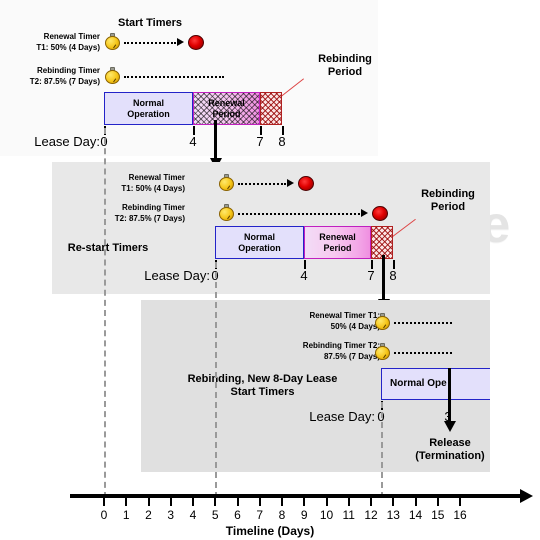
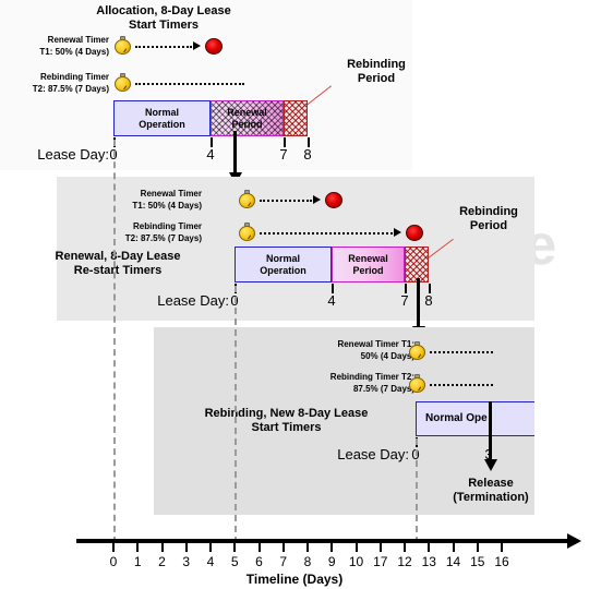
+ Allocation, 8-Day Lease
  Start Timers
  Renewal Timer
  T1: 50% (4 Days)
  Rebinding Timer
  T2: 87.5% (7 Days)
  Rebinding
  Period
  Normal
  Operation
  Renewal
  Period
  Lease Day:
  0
  4
  7
  8
  Renewal Timer
  T1: 50% (4 Days)
  Rebinding Timer
  T2: 87.5% (7 Days)
  Rebinding
  Period
+ Renewal, 8-Day Lease
  Re-start Timers
  Normal
  Operation
  Renewal
  Period
  Lease Day:
  0
  4
  7
  8
  Renewal Timer T1:
  50% (4 Day
  Rebinding Timer T2:
  87.5% (7 Day
  Rebinding, New 8-Day Lease
  Start Timers
  Normal Ope
  Lease Day:
  0
  Release
  (Termination)
  0
  1
  2
  3
  4
  5
  6
  7
  8
  9
  10
- 11
+ 17
  12
  13
  14
  15
  16
  Timeline (Days)
